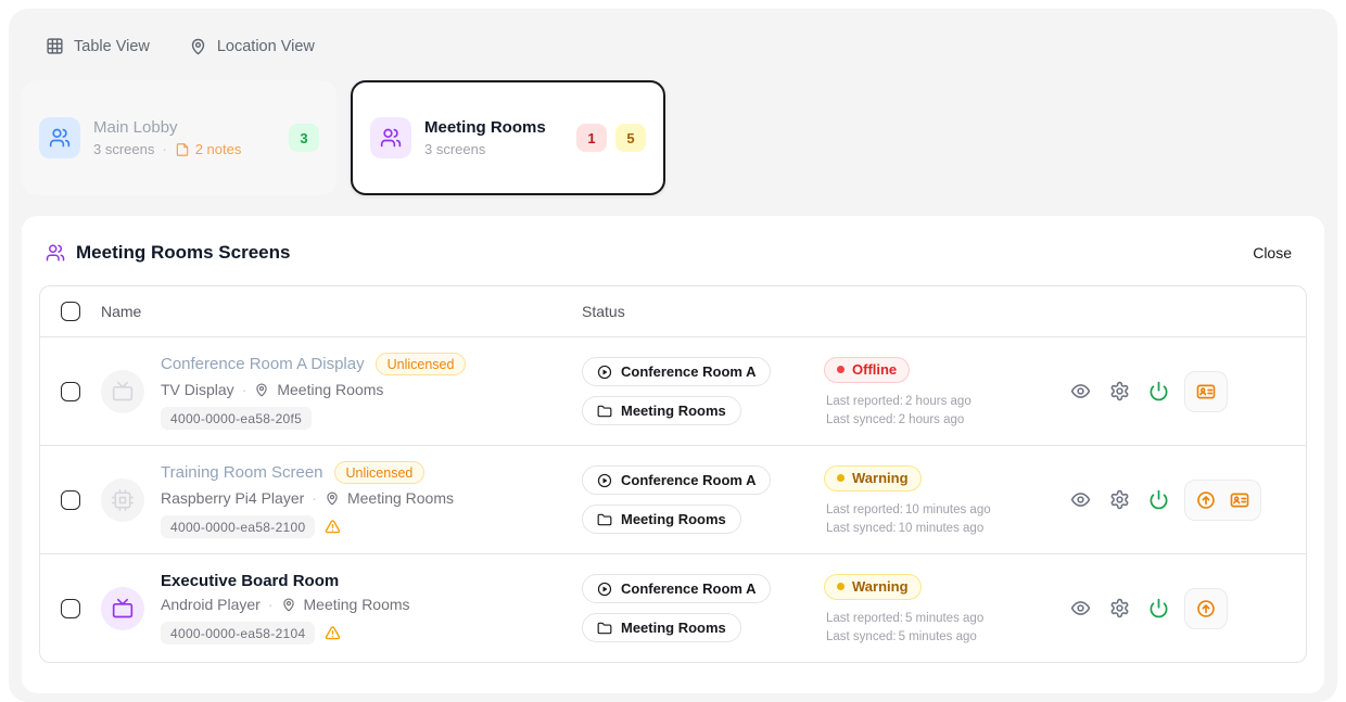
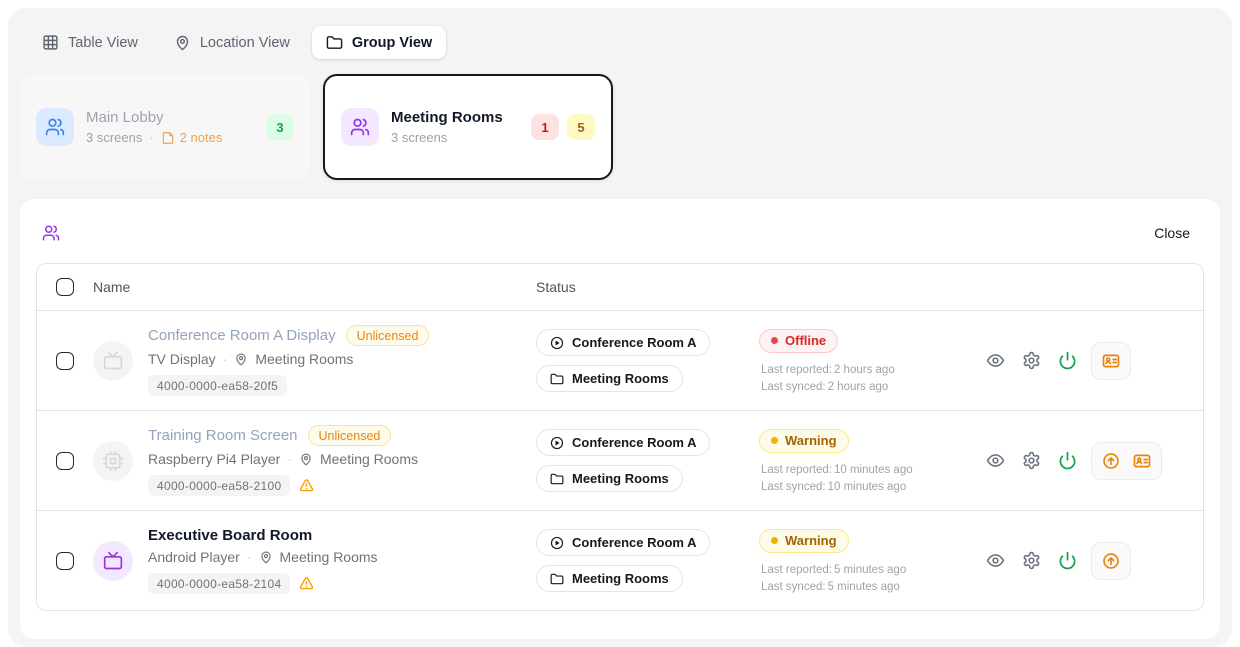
  Table View
  Location View
+ Group View
  Main Lobby
  3 screens
  2 notes
  3
  Meeting Rooms
  3 screens
  1
  5
- Meeting Rooms Screens
  Close
  Name
  Status
  Conference Room A Display
  Unlicensed
  TV Display
  Meeting Rooms
  4000-0000-ea58-20f5
  Conference Room A
  Meeting Rooms
  Offline
  Last reported: 2 hours ago
  Last synced: 2 hours ago
  Training Room Screen
  Unlicensed
  Raspberry Pi4 Player
  Meeting Rooms
  4000-0000-ea58-2100
  Conference Room A
  Meeting Rooms
  Warning
  Last reported: 10 minutes ago
  Last synced: 10 minutes ago
  Executive Board Room
  Android Player
  Meeting Rooms
  4000-0000-ea58-2104
  Conference Room A
  Meeting Rooms
  Warning
  Last reported: 5 minutes ago
  Last synced: 5 minutes ago
